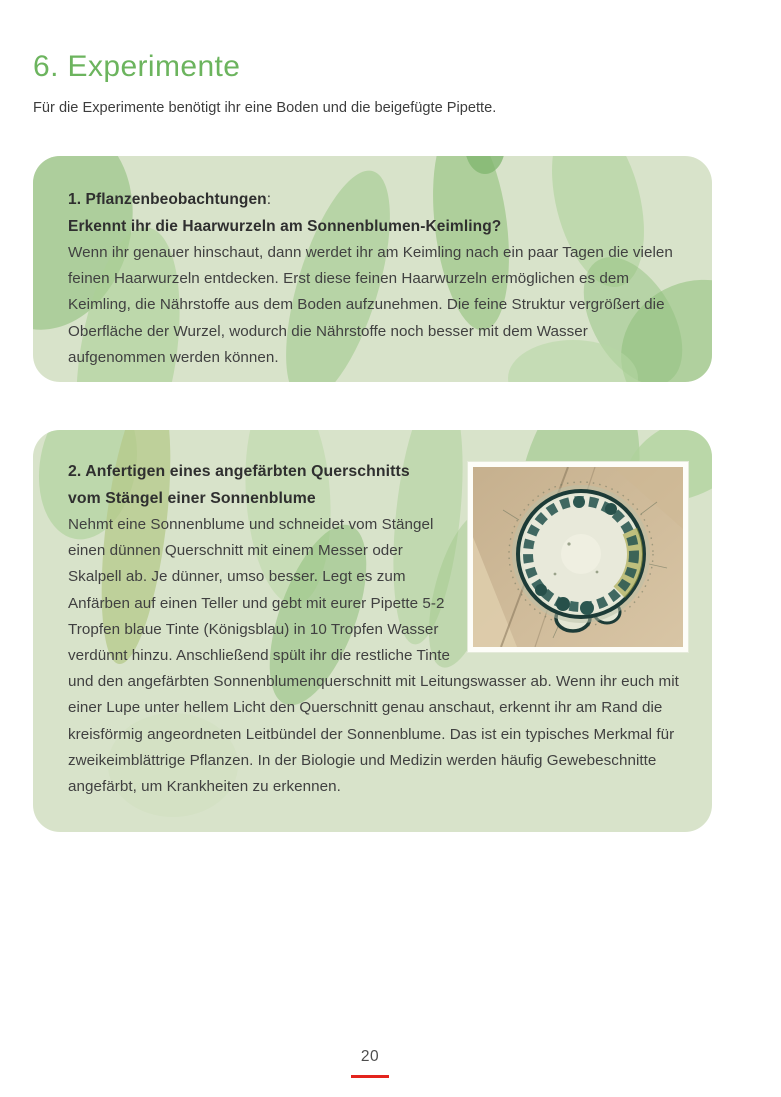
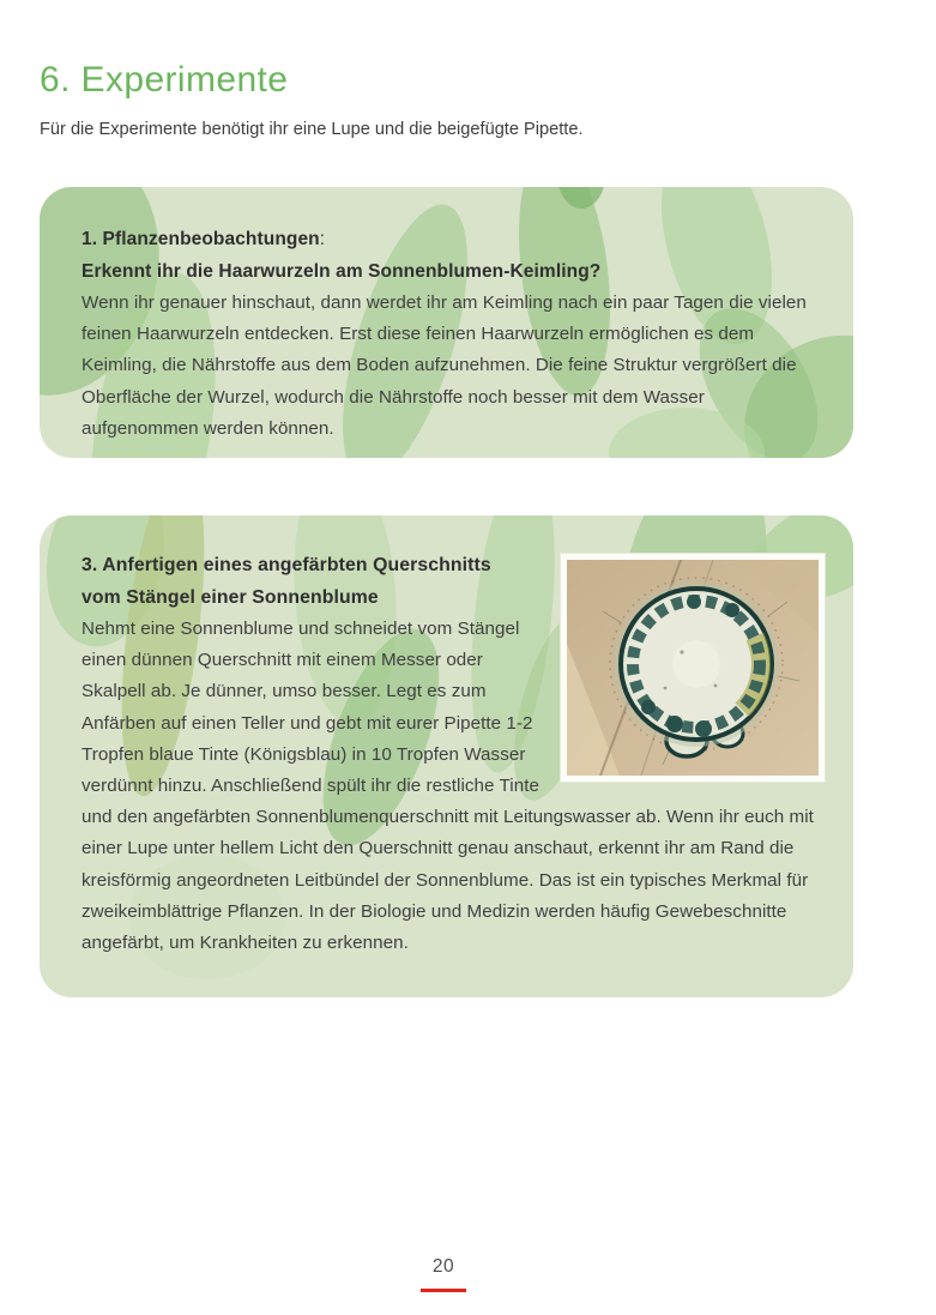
  6. Experimente
- Für die Experimente benötigt ihr eine Boden und die beigefügte Pipette.
+ Für die Experimente benötigt ihr eine Lupe und die beigefügte Pipette.
  1. Pflanzenbeobachtungen:
  Erkennt ihr die Haarwurzeln am Sonnenblumen-Keimling?
  Wenn ihr genauer hinschaut, dann werdet ihr am Keimling nach ein paar Tagen die vielen feinen Haarwurzeln entdecken. Erst diese feinen Haarwurzeln ermöglichen es dem Keimling, die Nährstoffe aus dem Boden aufzunehmen. Die feine Struktur vergrößert die Oberfläche der Wurzel, wodurch die Nährstoffe noch besser mit dem Wasser aufgenommen werden können.
- 2. Anfertigen eines angefärbten Querschnitts
+ 3. Anfertigen eines angefärbten Querschnitts
  vom Stängel einer Sonnenblume
- Nehmt eine Sonnenblume und schneidet vom Stängel einen dünnen Querschnitt mit einem Messer oder Skalpell ab. Je dünner, umso besser. Legt es zum Anfärben auf einen Teller und gebt mit eurer Pipette 5-2 Tropfen blaue Tinte (Königsblau) in 10 Tropfen Wasser verdünnt hinzu. Anschließend spült ihr die restliche Tinte und den angefärbten Sonnenblumenquerschnitt mit Leitungswasser ab. Wenn ihr euch mit einer Lupe unter hellem Licht den Querschnitt genau anschaut, erkennt ihr am Rand die kreisförmig angeordneten Leitbündel der Sonnenblume. Das ist ein typisches Merkmal für zweikeimblättrige Pflanzen. In der Biologie und Medizin werden häufig Gewebeschnitte angefärbt, um Krankheiten zu erkennen.
+ Nehmt eine Sonnenblume und schneidet vom Stängel einen dünnen Querschnitt mit einem Messer oder Skalpell ab. Je dünner, umso besser. Legt es zum Anfärben auf einen Teller und gebt mit eurer Pipette 1-2 Tropfen blaue Tinte (Königsblau) in 10 Tropfen Wasser verdünnt hinzu. Anschließend spült ihr die restliche Tinte und den angefärbten Sonnenblumenquerschnitt mit Leitungswasser ab. Wenn ihr euch mit einer Lupe unter hellem Licht den Querschnitt genau anschaut, erkennt ihr am Rand die kreisförmig angeordneten Leitbündel der Sonnenblume. Das ist ein typisches Merkmal für zweikeimblättrige Pflanzen. In der Biologie und Medizin werden häufig Gewebeschnitte angefärbt, um Krankheiten zu erkennen.
  20
